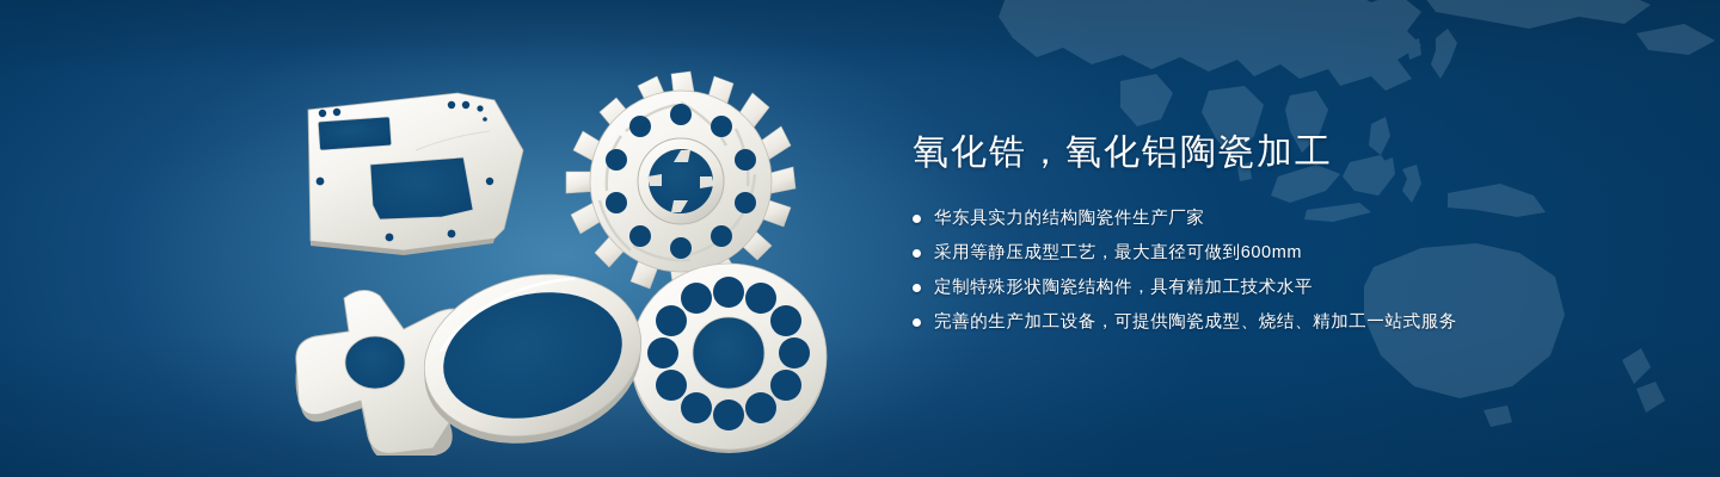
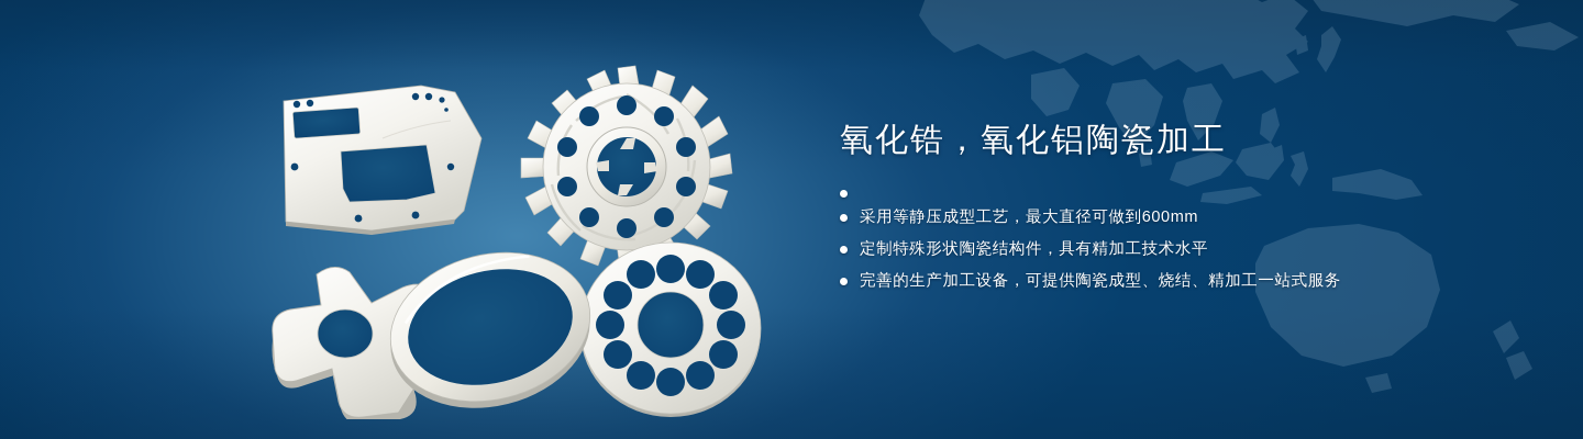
  氧化锆，氧化铝陶瓷加工
- 华东具实力的结构陶瓷件生产厂家
  采用等静压成型工艺，最大直径可做到600mm
  定制特殊形状陶瓷结构件，具有精加工技术水平
  完善的生产加工设备，可提供陶瓷成型、烧结、精加工一站式服务
